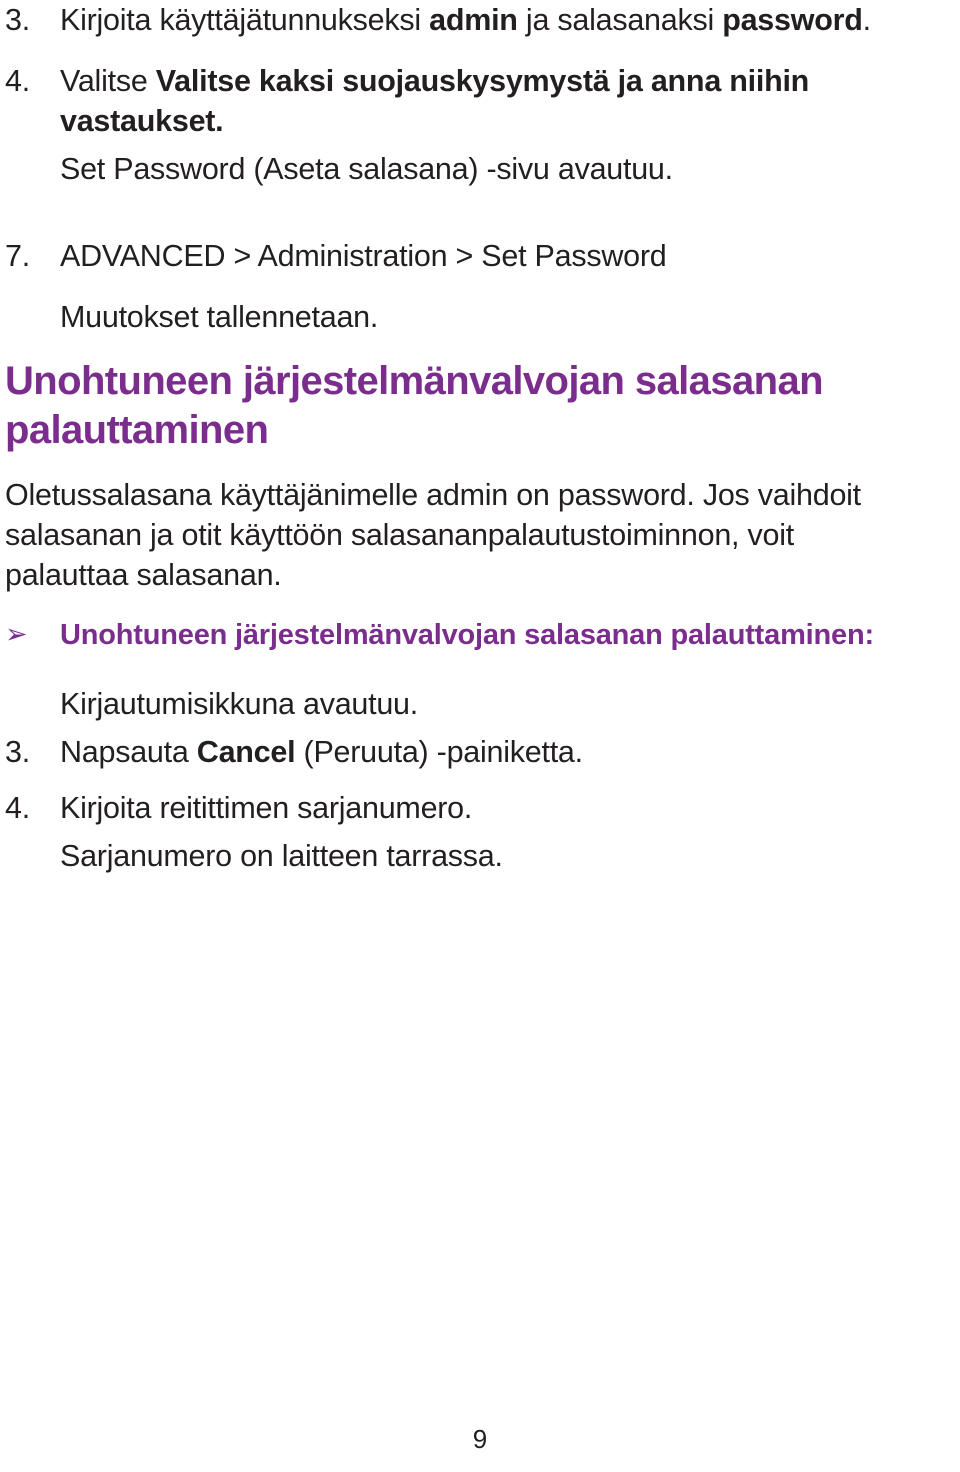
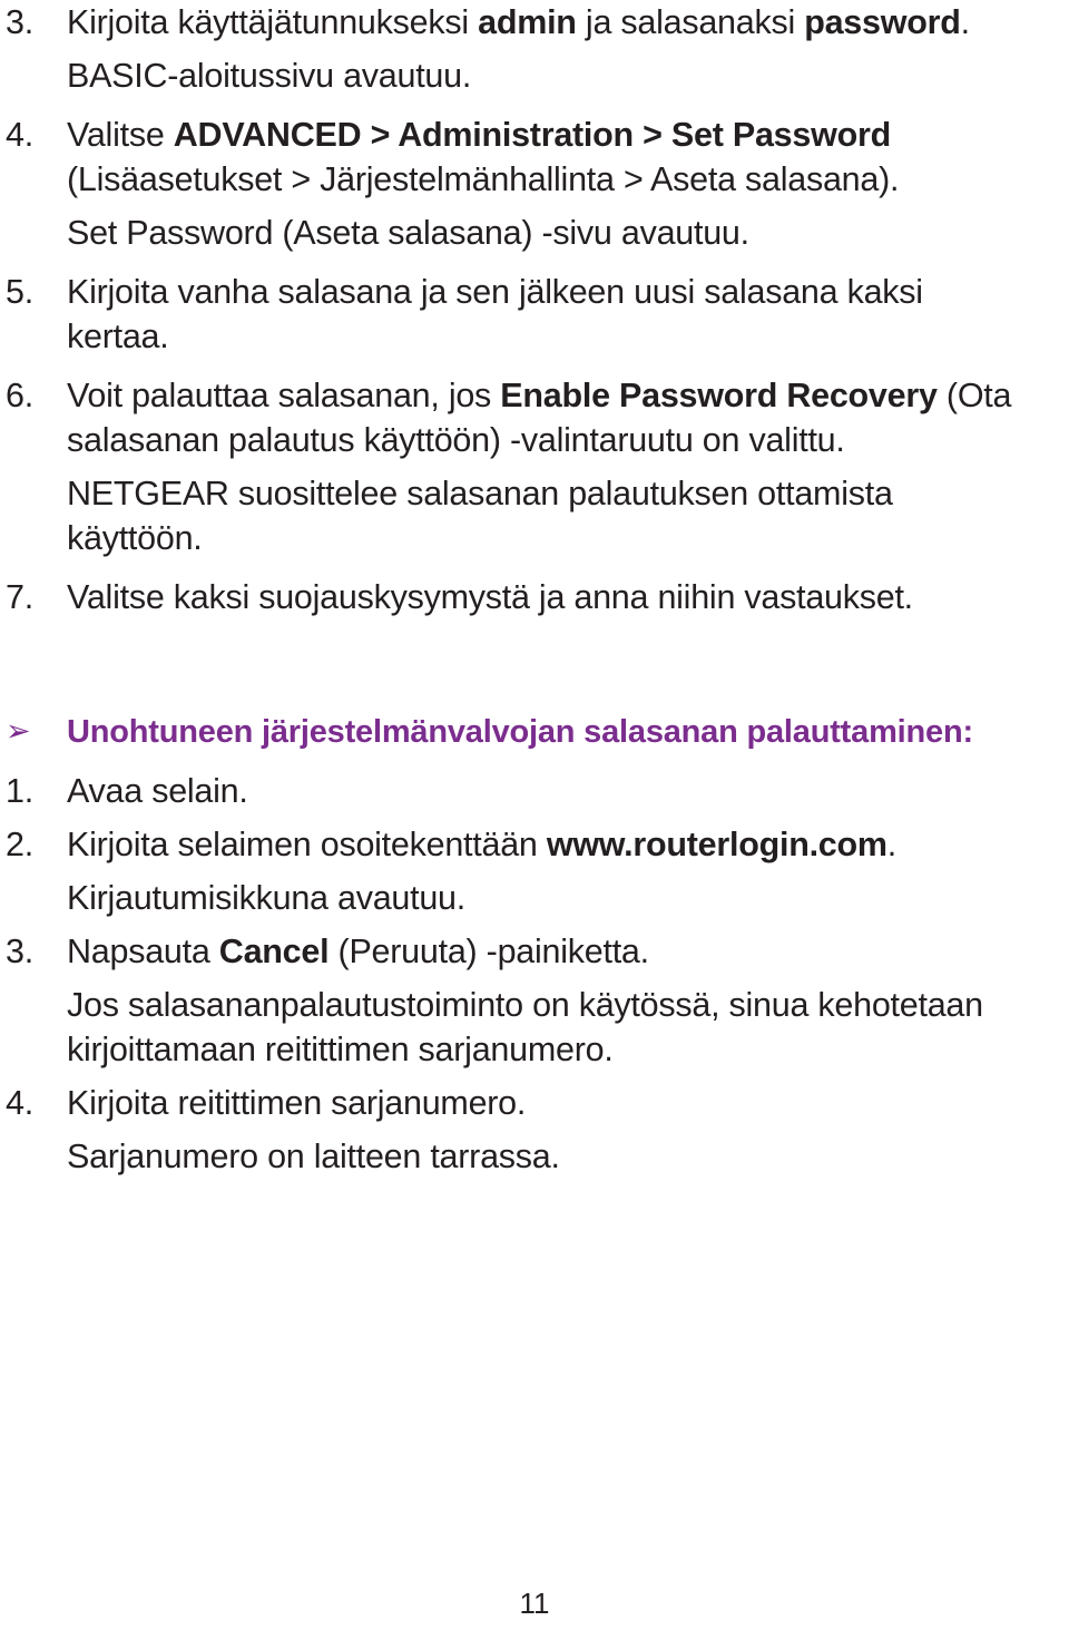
  3.
  Kirjoita käyttäjätunnukseksi admin ja salasanaksi password.
+ BASIC-aloitussivu avautuu.
  4.
- Valitse Valitse kaksi suojauskysymystä ja anna niihin vastaukset.
+ Valitse ADVANCED > Administration > Set Password
+ (Lisäasetukset > Järjestelmänhallinta > Aseta salasana).
  Set Password (Aseta salasana) -sivu avautuu.
+ 5.
+ Kirjoita vanha salasana ja sen jälkeen uusi salasana kaksi kertaa.
+ 6.
+ Voit palauttaa salasanan, jos Enable Password Recovery (Ota salasanan palautus käyttöön) -valintaruutu on valittu.
+ NETGEAR suosittelee salasanan palautuksen ottamista käyttöön.
  7.
- ADVANCED > Administration > Set Password
+ Valitse kaksi suojauskysymystä ja anna niihin vastaukset.
- Muutokset tallennetaan.
- Unohtuneen järjestelmänvalvojan salasanan palauttaminen
- Oletussalasana käyttäjänimelle admin on password. Jos vaihdoit salasanan ja otit käyttöön salasananpalautustoiminnon, voit palauttaa salasanan.
  ➢
  Unohtuneen järjestelmänvalvojan salasanan palauttaminen:
+ 1.
+ Avaa selain.
+ 2.
+ Kirjoita selaimen osoitekenttään www.routerlogin.com.
  Kirjautumisikkuna avautuu.
  3.
  Napsauta Cancel (Peruuta) -painiketta.
+ Jos salasananpalautustoiminto on käytössä, sinua kehotetaan kirjoittamaan reitittimen sarjanumero.
  4.
  Kirjoita reitittimen sarjanumero.
  Sarjanumero on laitteen tarrassa.
- 9
+ 11
